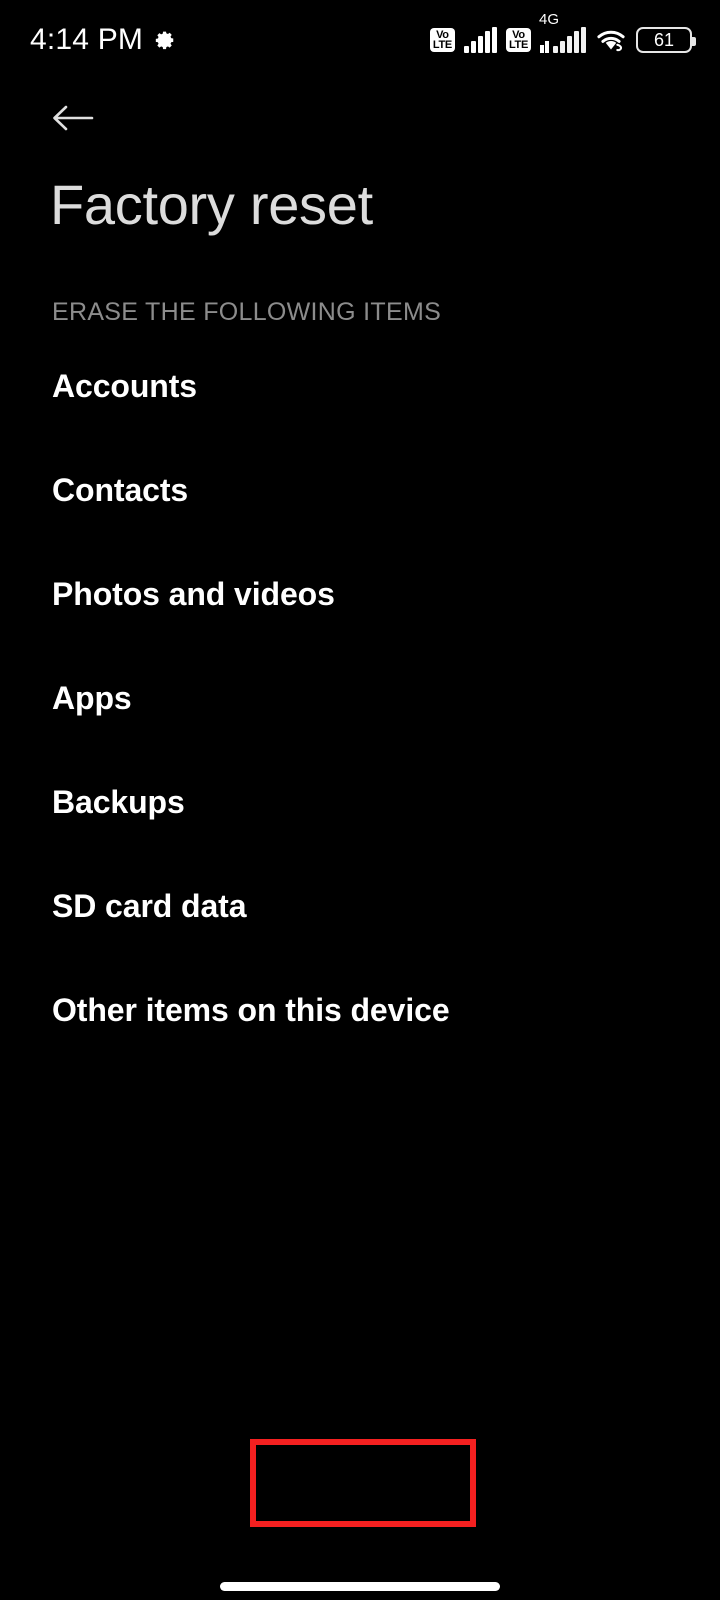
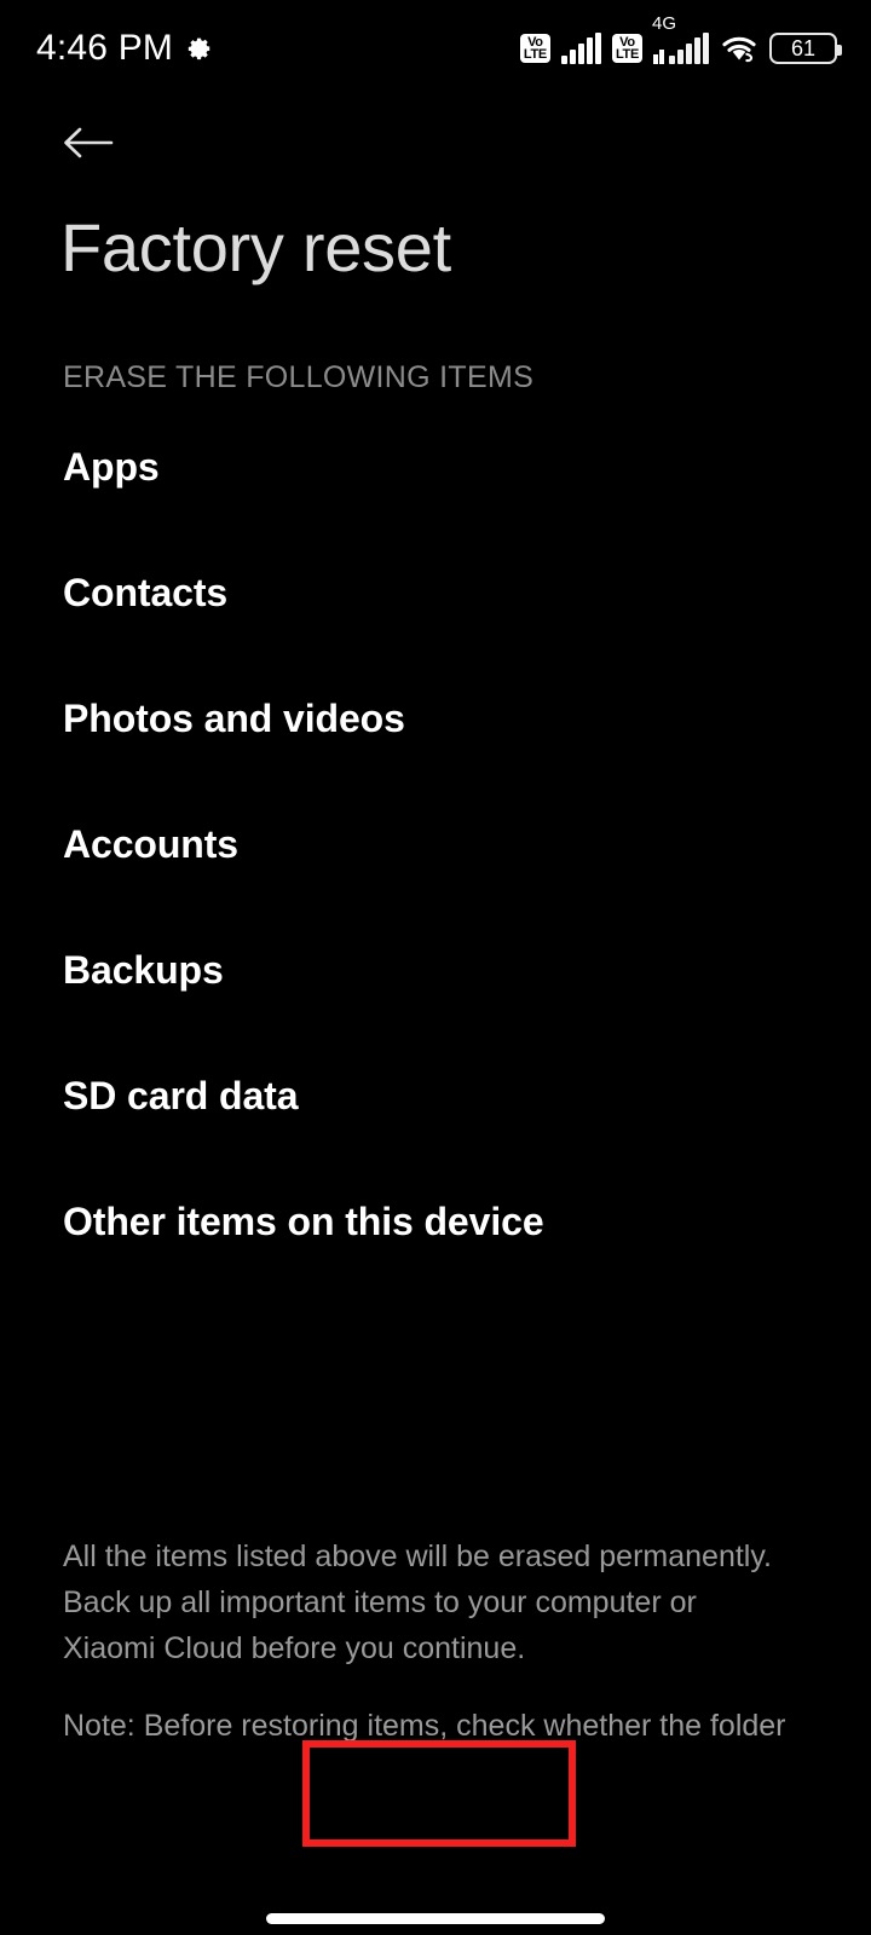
- 4:14 PM
+ 4:46 PM
  Vo
  LTE
  Vo
  LTE
  4G
  61
  Factory reset
  ERASE THE FOLLOWING ITEMS
- Accounts
+ Apps
  Contacts
  Photos and videos
- Apps
+ Accounts
  Backups
  SD card data
  Other items on this device
+ All the items listed above will be erased permanently. Back up all important items to your computer or Xiaomi Cloud before you continue.
+ Note: Before restoring items, check whether the folder
